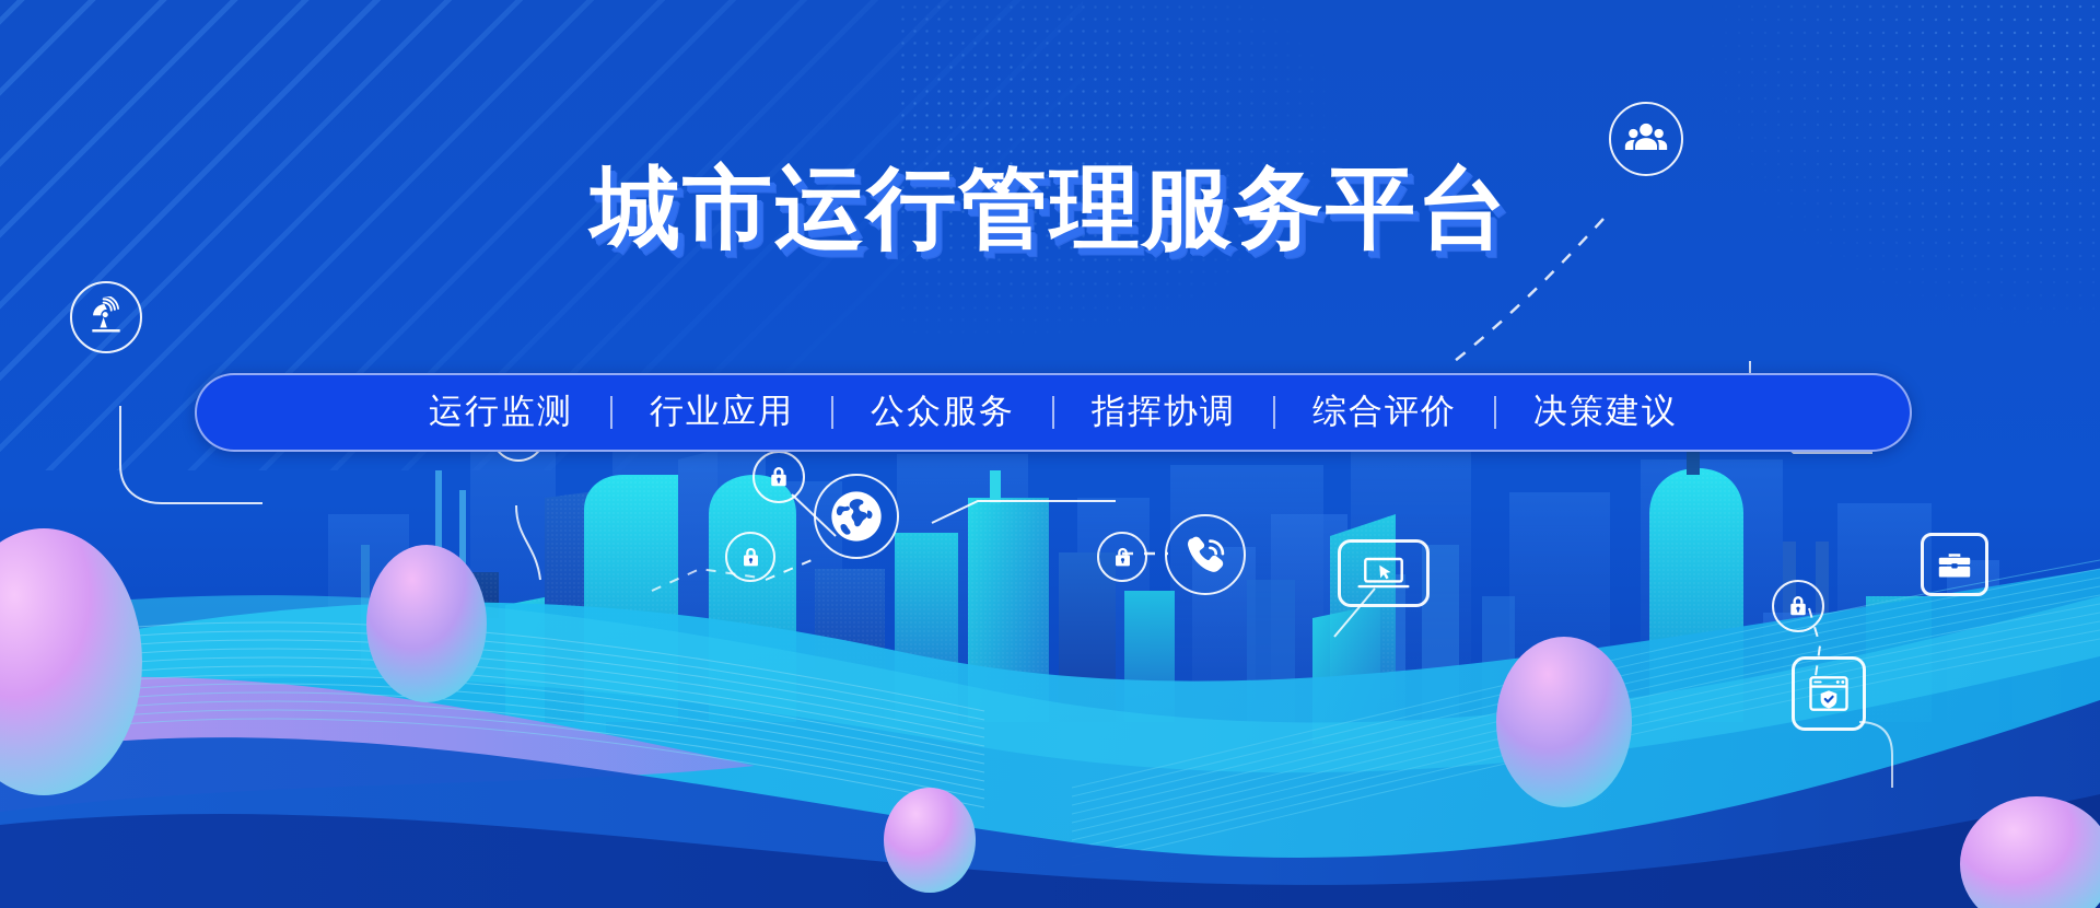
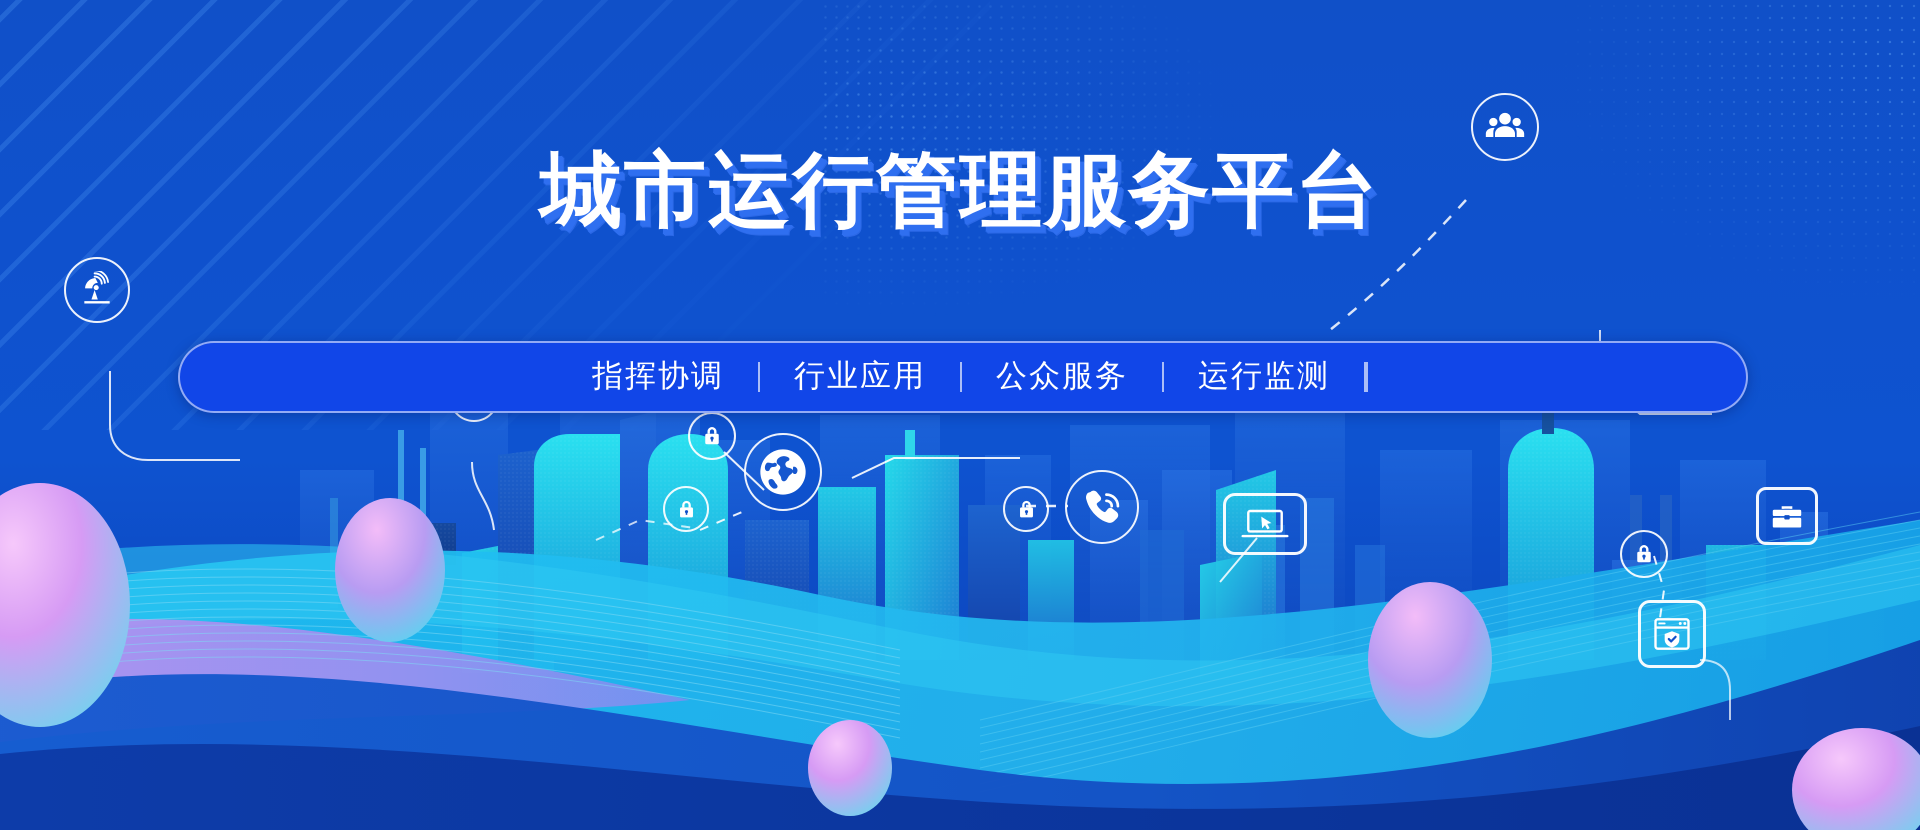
  城市运行管理服务平台
- 运行监测
+ 指挥协调
  行业应用
  公众服务
- 指挥协调
+ 运行监测
- 综合评价
- 决策建议
